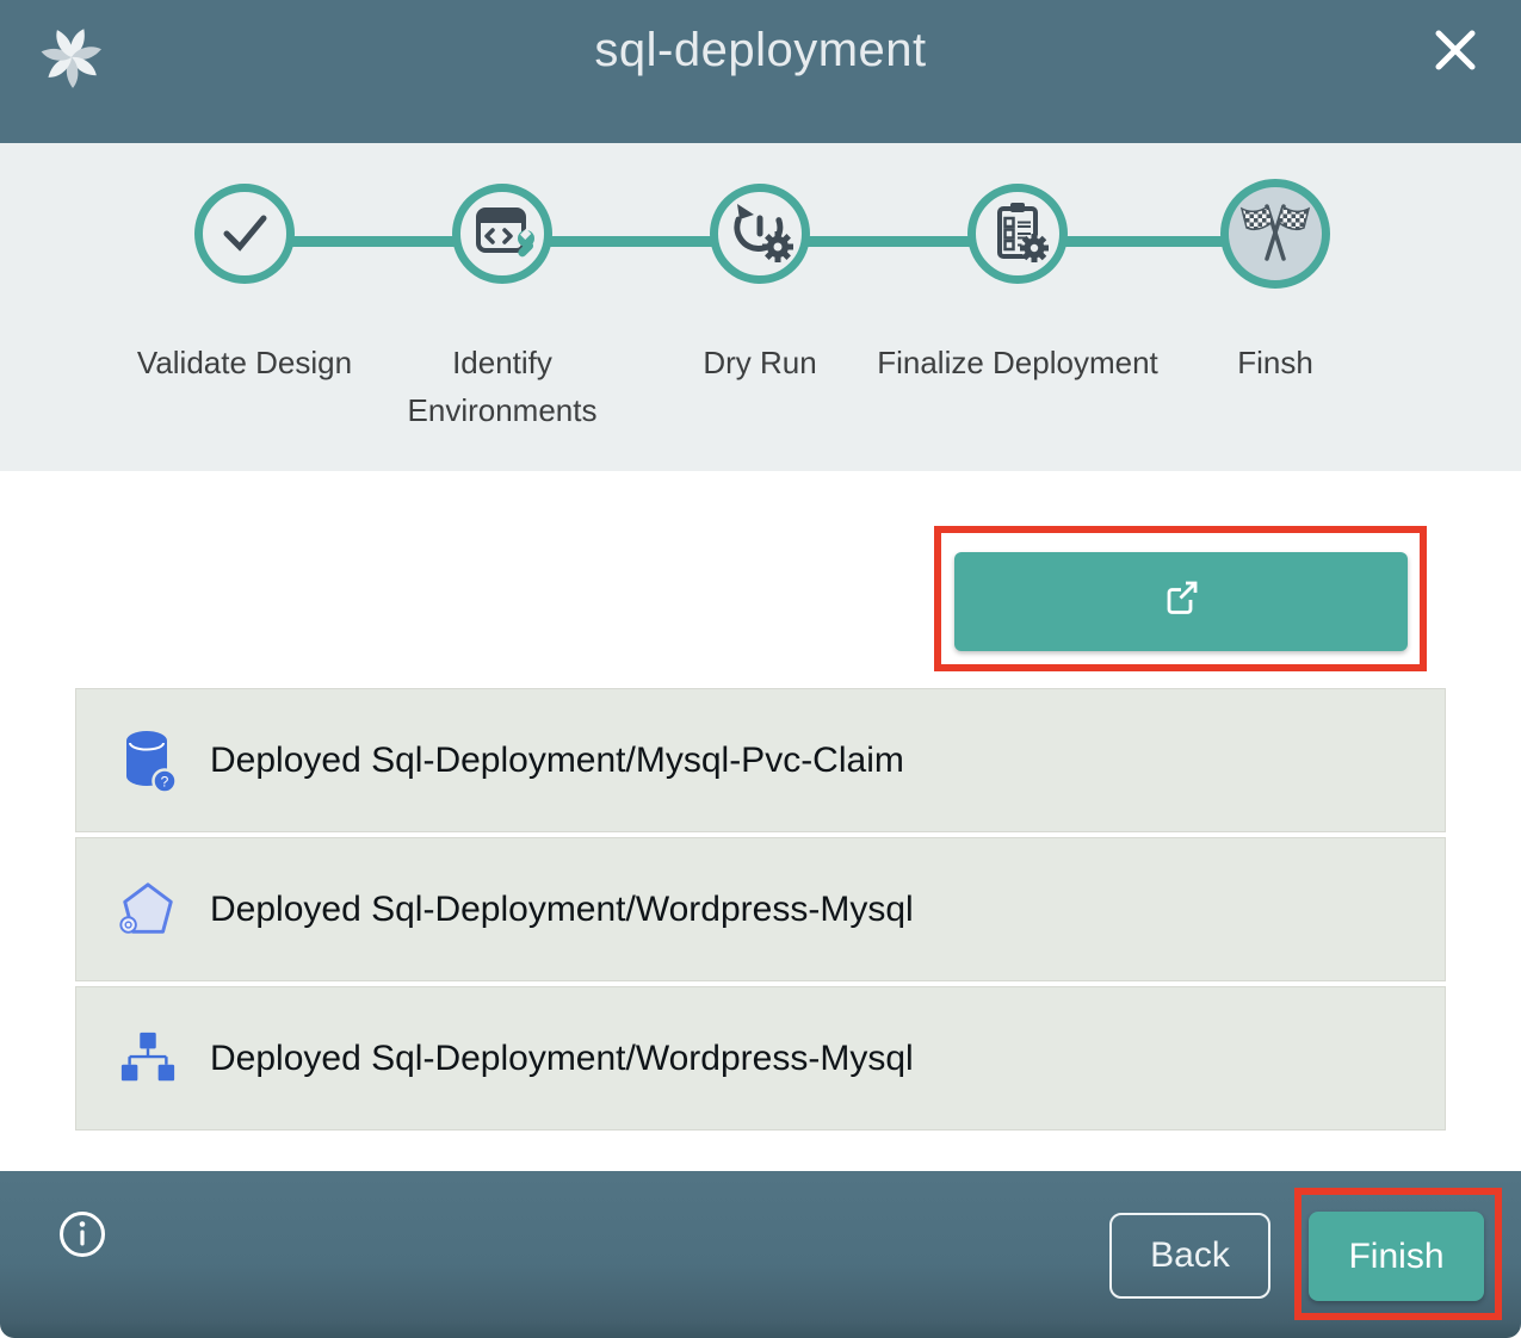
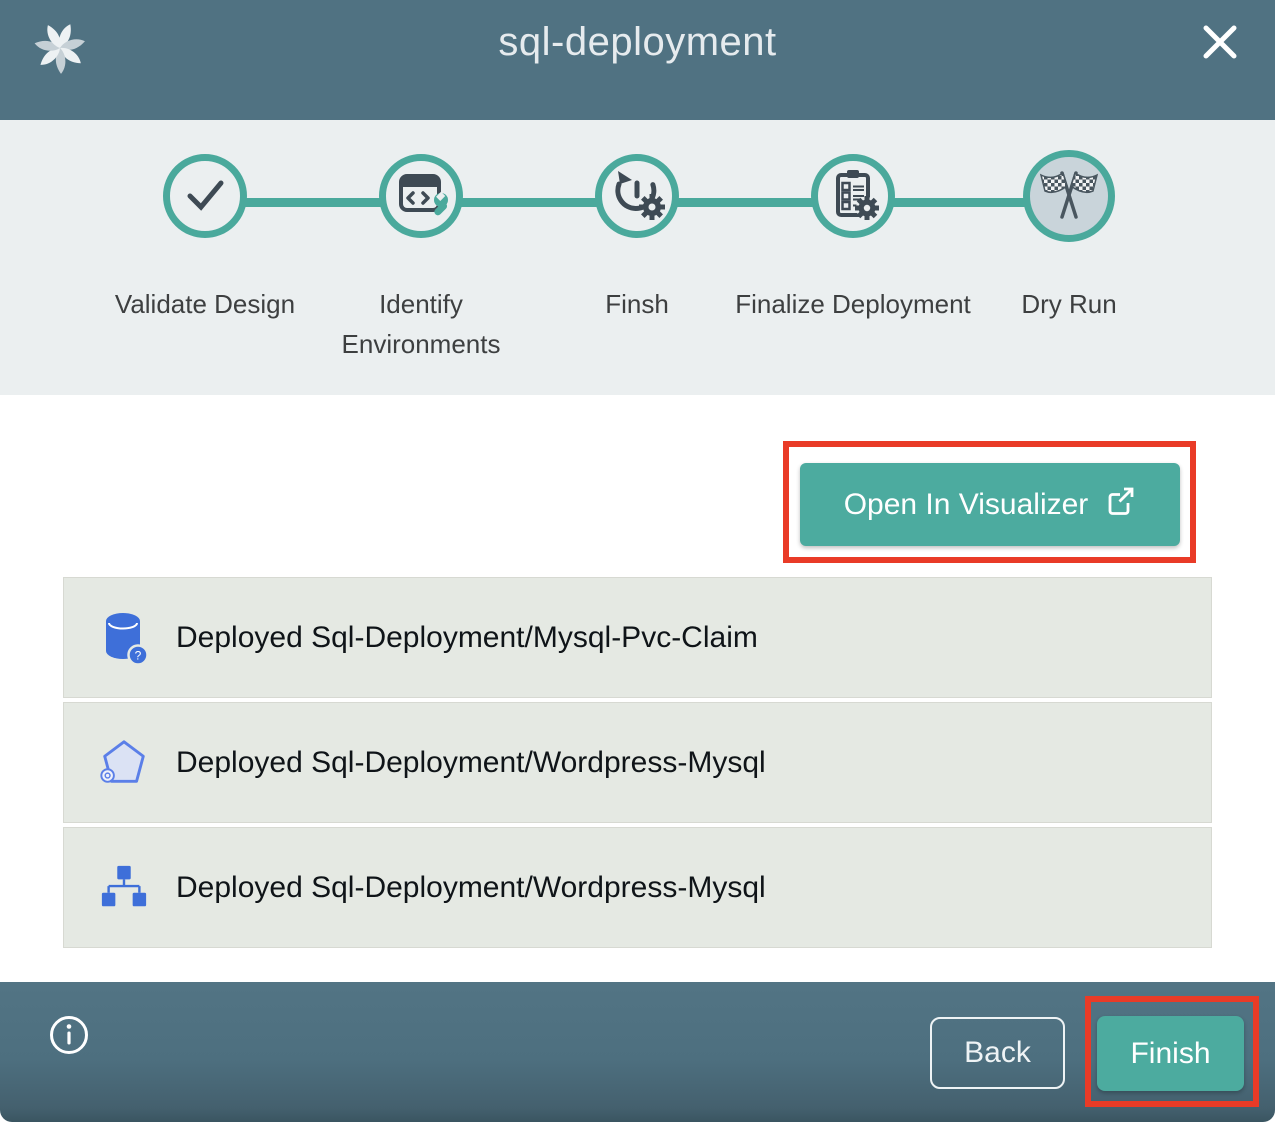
  sql-deployment
  Validate Design
  Identify Environments
- Dry Run
+ Finsh
  Finalize Deployment
- Finsh
+ Dry Run
+ Open In Visualizer
  ?
  Deployed Sql-Deployment/Mysql-Pvc-Claim
  Deployed Sql-Deployment/Wordpress-Mysql
  Deployed Sql-Deployment/Wordpress-Mysql
  Back
  Finish
